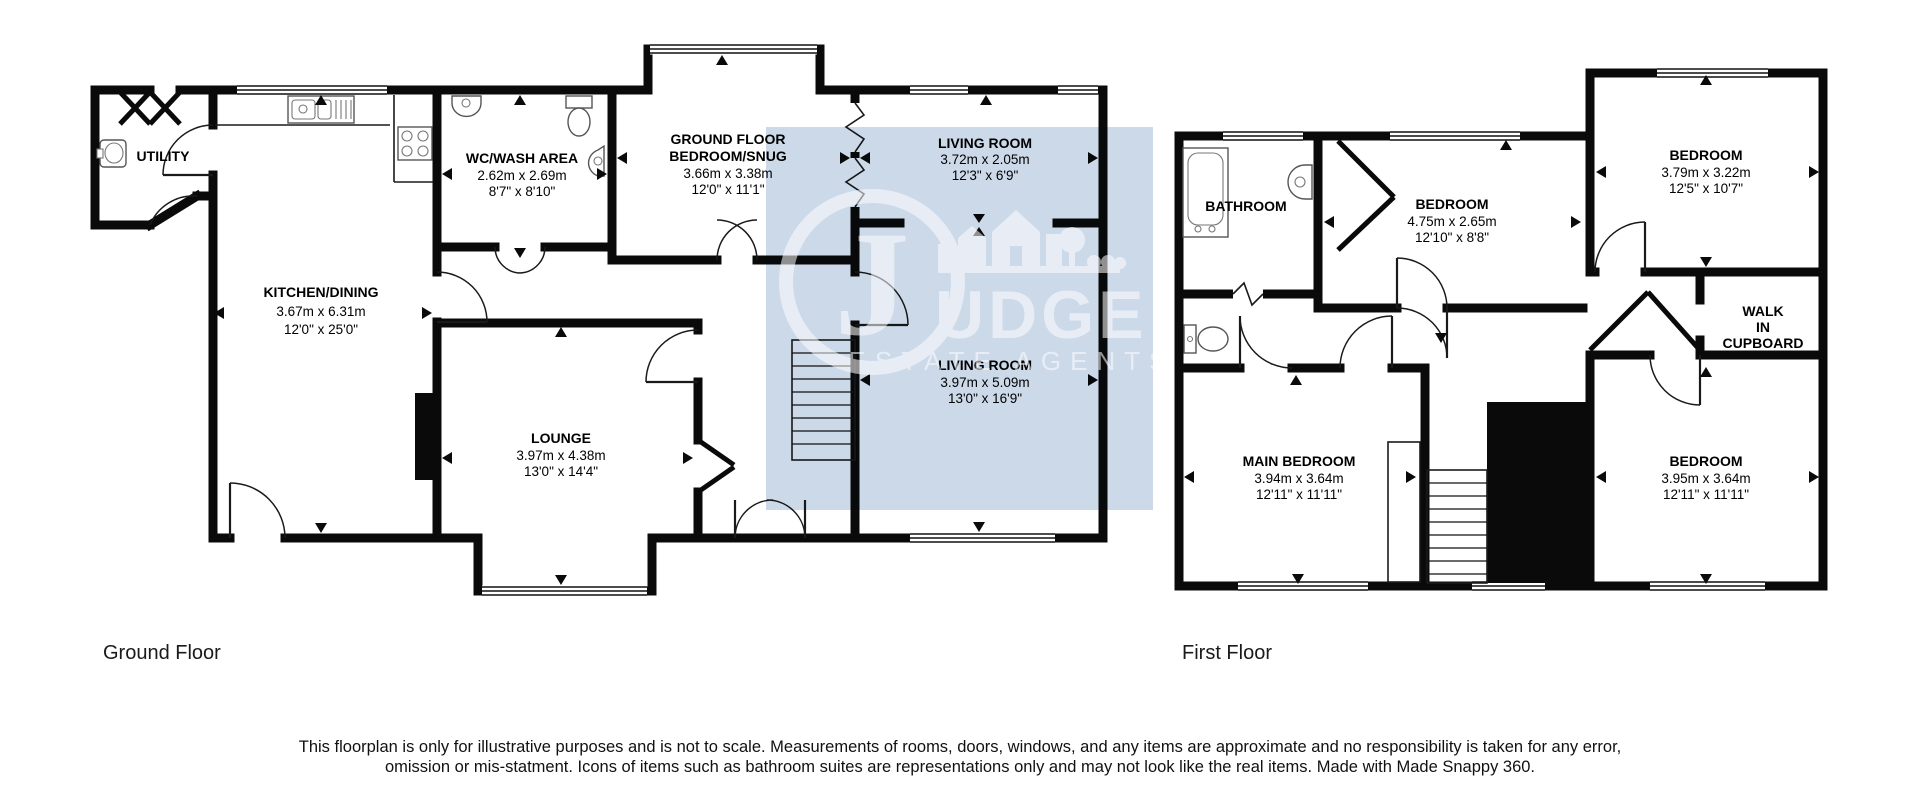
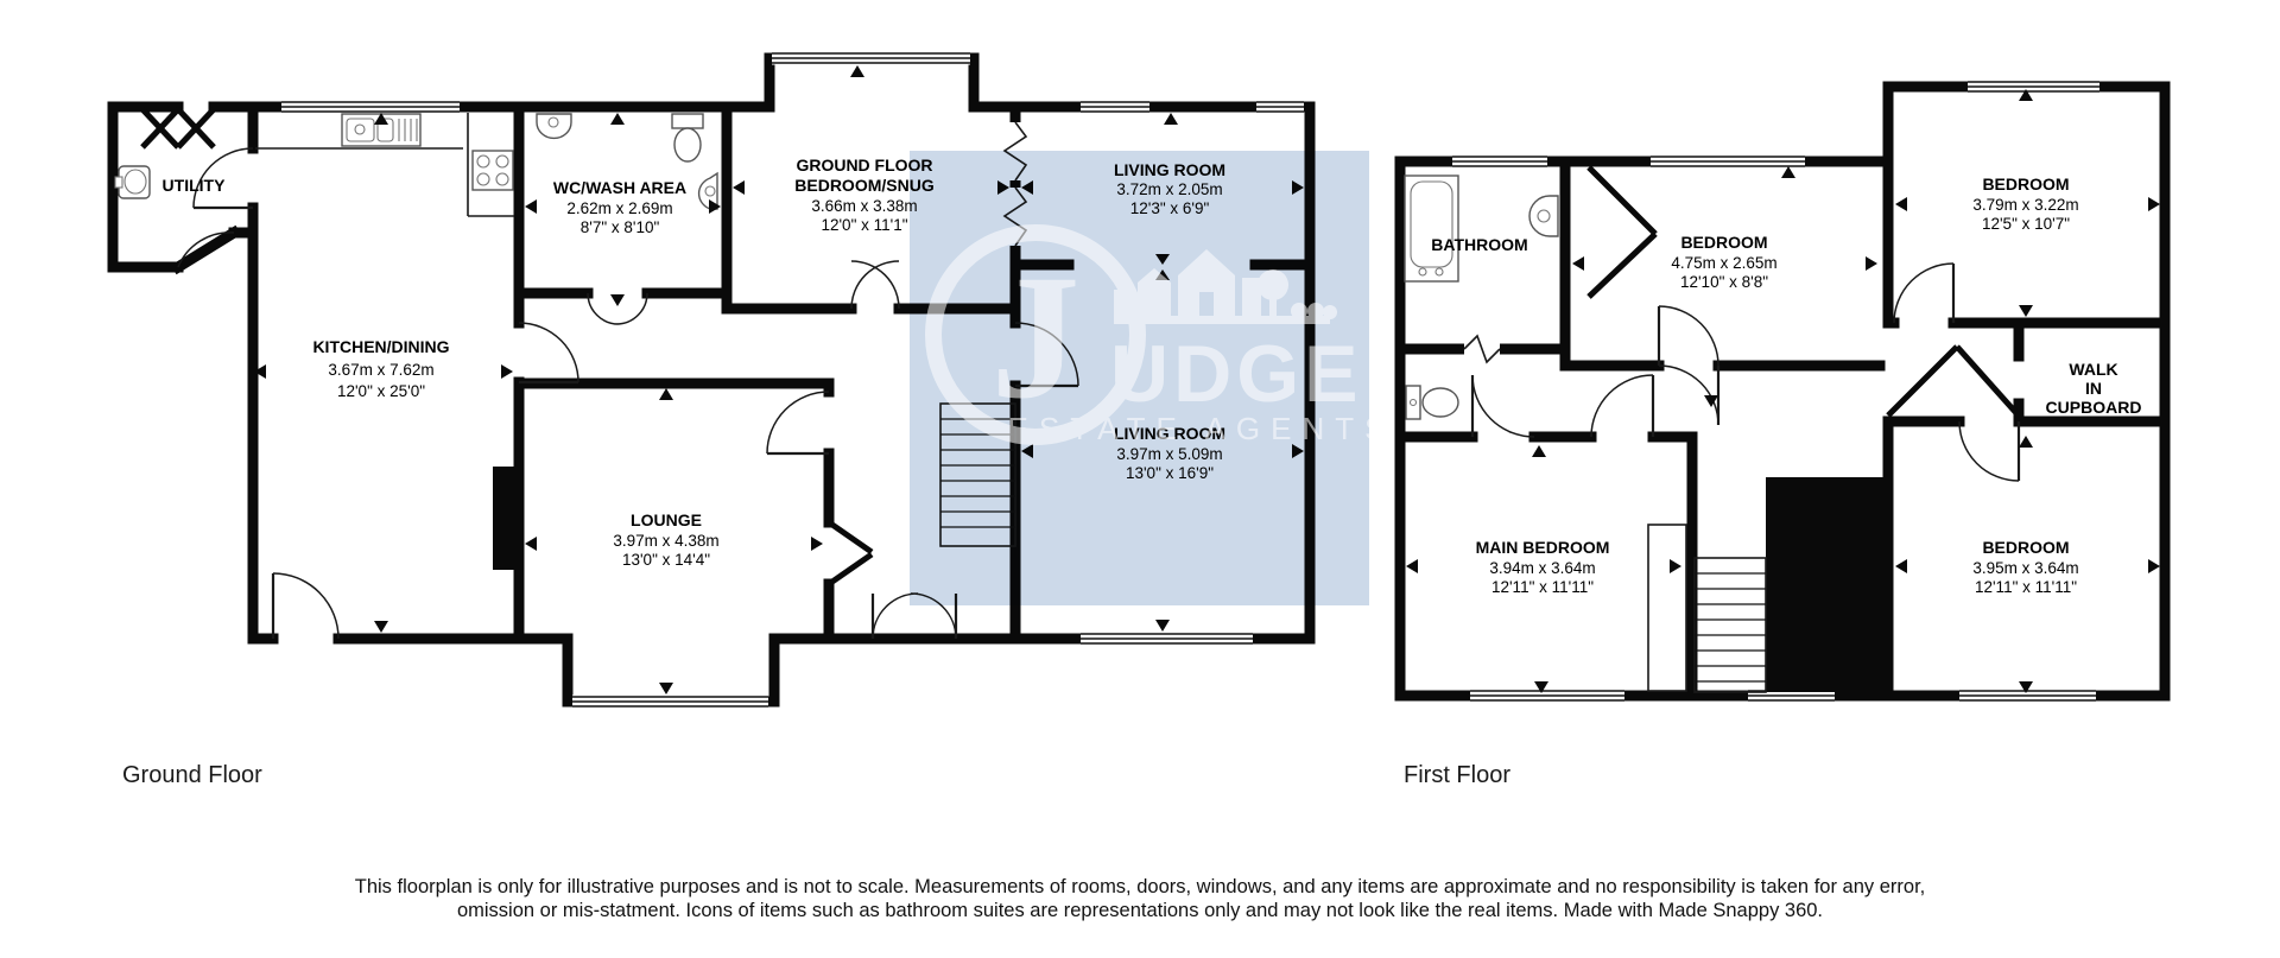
  UTILITY
  KITCHEN/DINING
- 3.67m x 6.31m
+ 3.67m x 7.62m
  12'0" x 25'0"
  WC/WASH AREA
  2.62m x 2.69m
  8'7" x 8'10"
  GROUND FLO
  BEDROOM/SN
  3.66m x 3.38
  12'0" x 11'1"
  LOUNGE
  3.97m x 4.38m
  13'0" x 14'4"
  BATHROOM
  BEDROOM
  4.75m x 2.65m
  12'10" x 8'8"
  BEDROOM
  3.79m x 3.22m
  12'5" x 10'7"
  WALK
  IN
  CUPBOARD
  MAIN BEDROOM
  3.94m x 3.64m
  12'11" x 11'11"
  BEDROOM
  3.95m x 3.64m
  12'11" x 11'11"
  J
  UDGE
  ESTATE AGENTS
  Ground Floor
  First Floor
  This floorplan is only for illustrative purposes and is not to scale. Measurements of rooms, doors, windows, and any items are approximate and no responsibility is taken for any error, omission or mis-statment. Icons of items such as bathroom suites are representations only and may not look like the real items. Made with Made Snappy 360.
